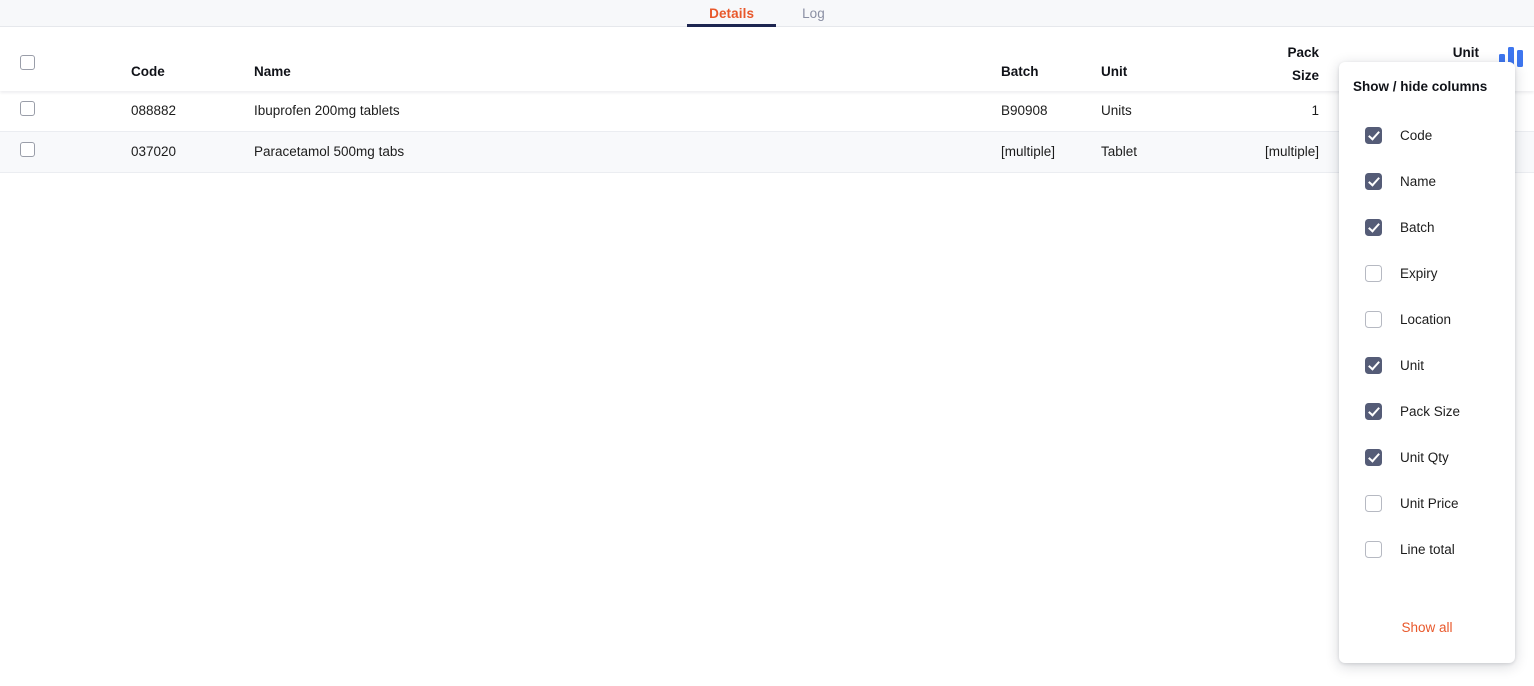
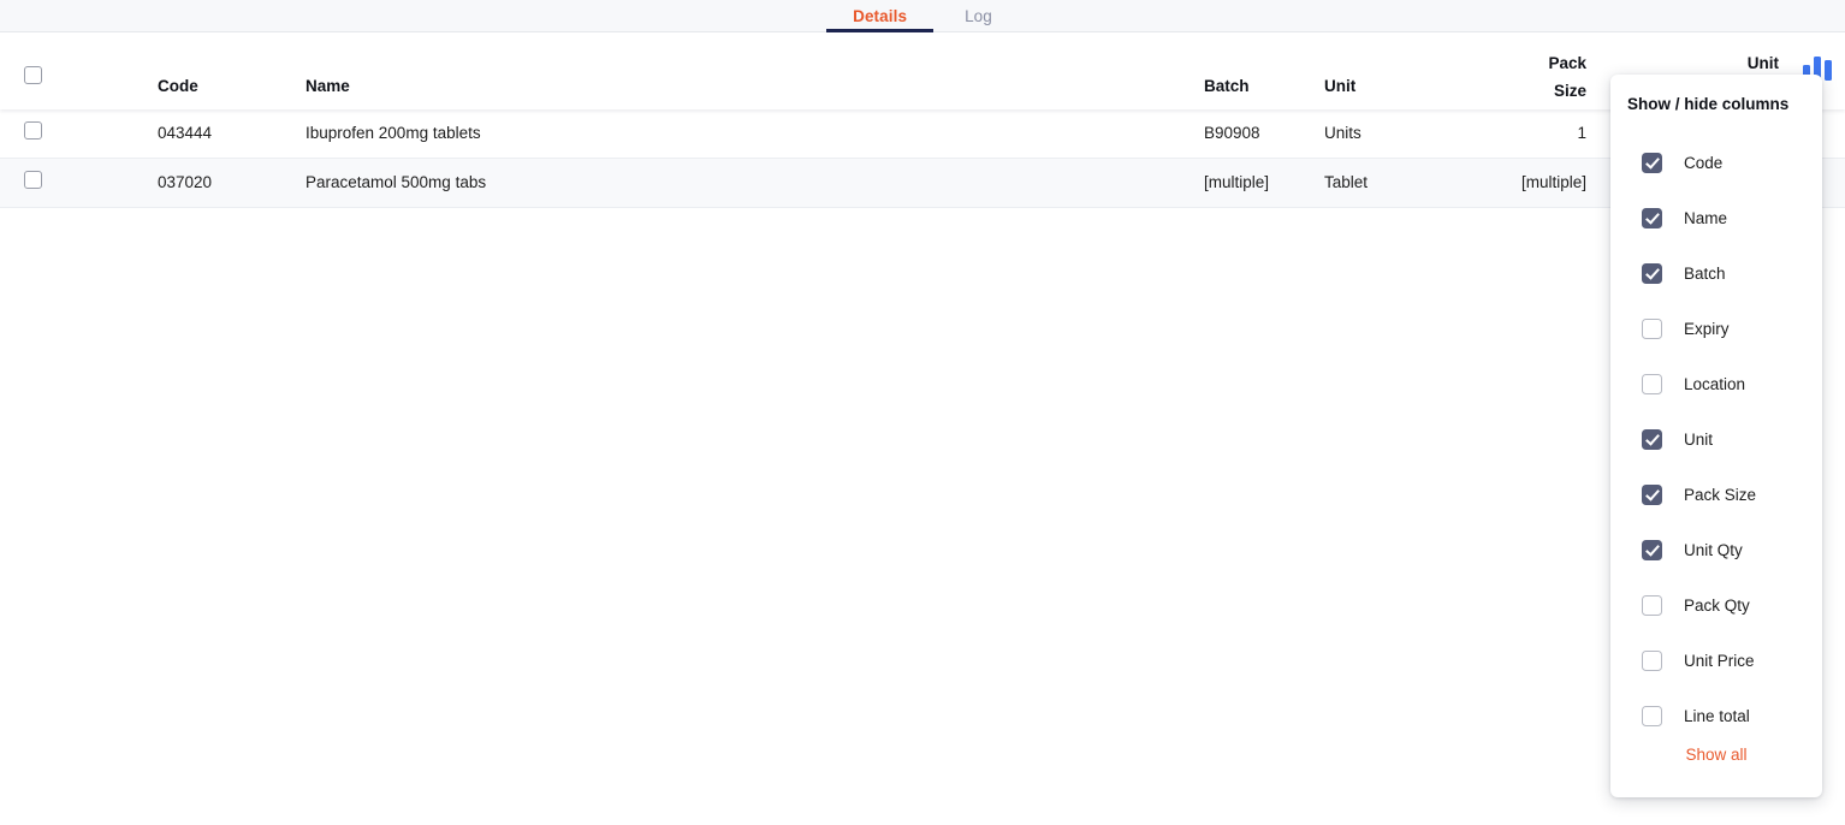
  Details
  Log
  Code
  Name
  Batch
  Unit
  Pack
  Size
  Unit
- 088882
+ 043444
  Ibuprofen 200mg tablets
  B90908
  Units
  1
  037020
  Paracetamol 500mg tabs
  [multiple]
  Tablet
  [multiple]
  Show / hide columns
  Code
  Name
  Batch
  Expiry
  Location
  Unit
  Pack Size
  Unit Qty
+ Pack Qty
  Unit Price
  Line total
  Show all
